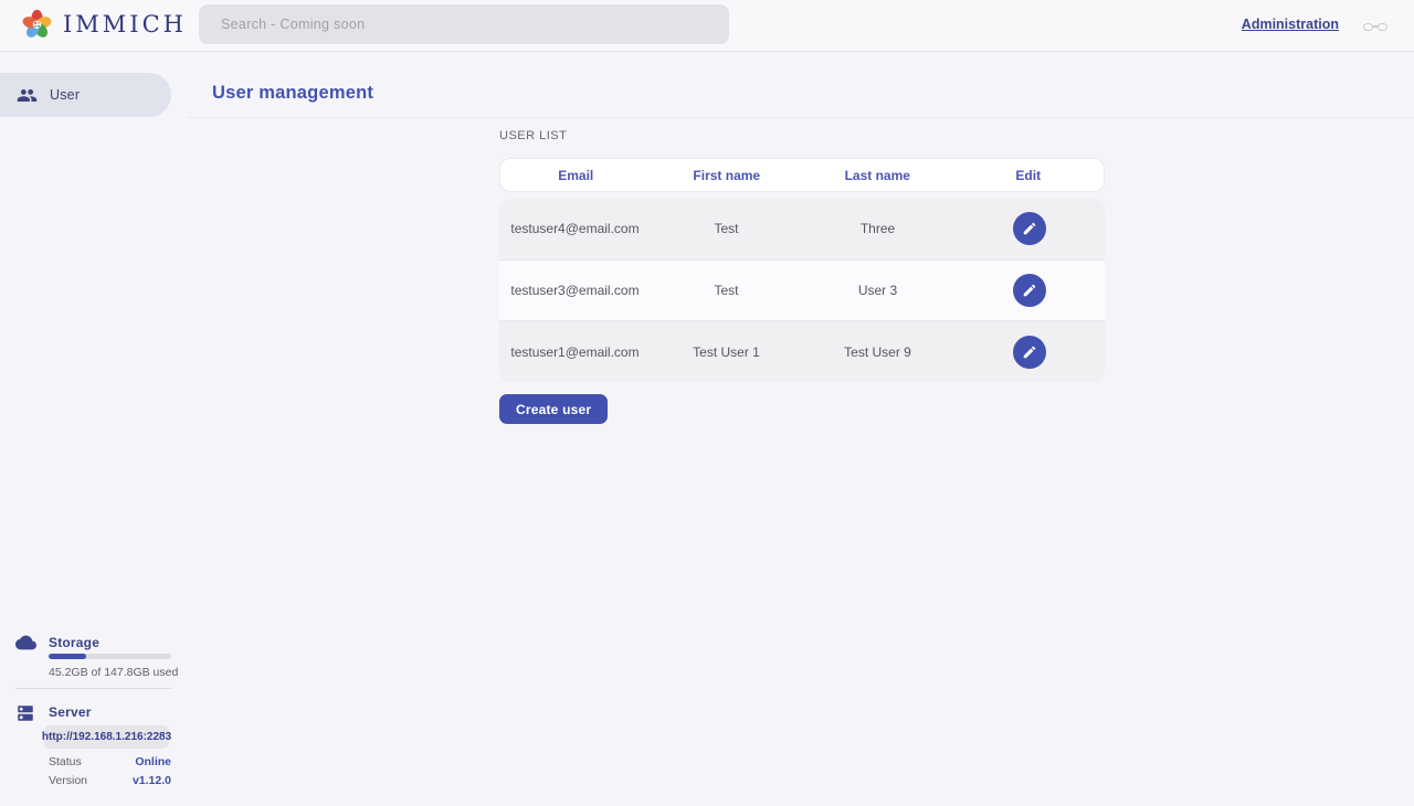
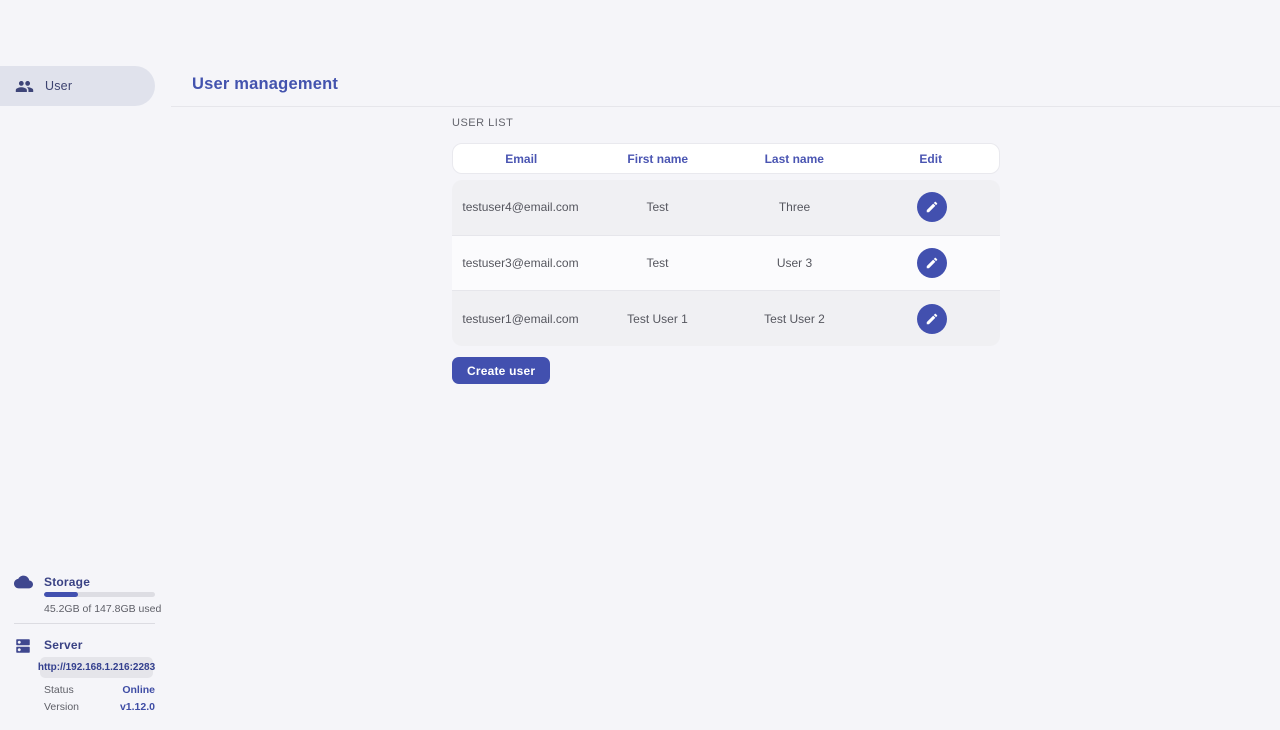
- IMMICH
- Search - Coming soon
- Administration
  User
  Storage
  45.2GB of 147.8GB used
  Server
  http://192.168.1.216:2283
  Status
  Online
  Version
  v1.12.0
  User management
  USER LIST
  Email
  First name
  Last name
  Edit
  testuser4@email.com
  Test
  Three
  testuser3@email.com
  Test
  User 3
  testuser1@email.com
  Test User 1
- Test User 9
+ Test User 2
  Create user
